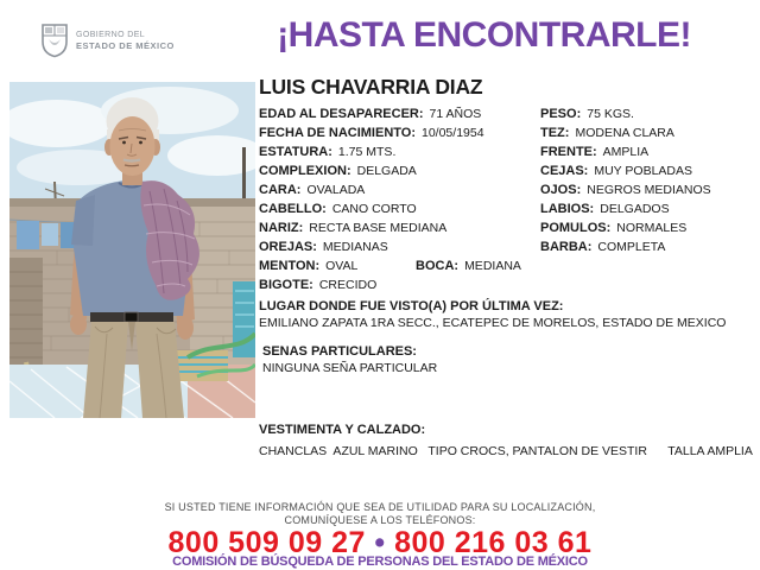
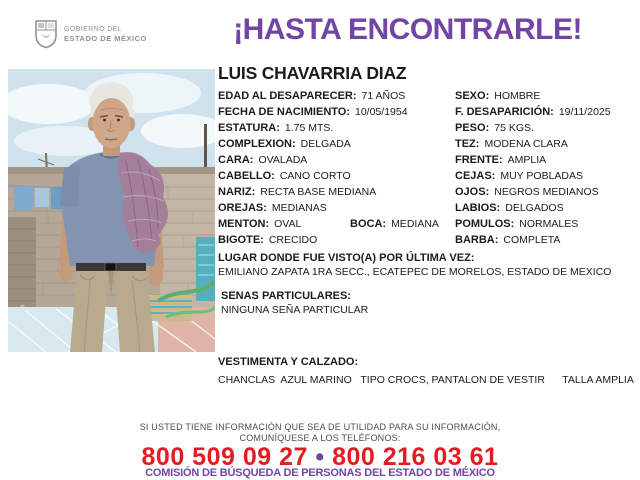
  ESTADO DE MÉXICO
  ¡HASTA ENCONTRARLE!
  LUIS CHAVARRIA DIAZ
  EDAD AL DESAPARECER:
  71 AÑOS
  FECHA DE NACIMIENTO:
  10/05/1954
  ESTATURA:
  1.75 MTS.
  COMPLEXION:
  DELGADA
  CARA:
  OVALADA
  CABELLO:
  CANO CORTO
  NARIZ:
  RECTA BASE MEDIANA
  OREJAS:
  MEDIANAS
  MENTON:
  OVAL
  BIGOTE:
  CRECIDO
  BOCA:
  MEDIANA
+ SEXO:
+ HOMBRE
+ F. DESAPARICIÓN:
+ 19/11/2025
  PESO:
  75 KGS.
  TEZ:
  MODENA CLARA
  FRENTE:
  AMPLIA
  CEJAS:
  MUY POBLADAS
  OJOS:
  NEGROS MEDIANOS
  LABIOS:
  DELGADOS
  POMULOS:
  NORMALES
  BARBA:
  COMPLETA
  LUGAR DONDE FUE VISTO(A) POR ÚLTIMA VEZ:
  EMILIANO ZAPATA 1RA SECC., ECATEPEC DE MORELOS, ESTADO DE MEXICO
  SENAS PARTICULARES:
  NINGUNA SEÑA PARTICULAR
  VESTIMENTA Y CALZADO:
  CHANCLAS AZUL MARINO TIPO CROCS, PANTALON DE VESTIR TALLA AMPLIA
- SI USTED TIENE INFORMACIÓN QUE SEA DE UTILIDAD PARA SU LOCALIZACIÓN,
+ SI USTED TIENE INFORMACIÓN QUE SEA DE UTILIDAD PARA SU INFORMACIÓN,
  COMUNÍQUESE A LOS TELÉFONOS:
  800 509 09 27 • 800 216 03 61
  COMISIÓN DE BÚSQUEDA DE PERSONAS DEL ESTADO DE MÉXICO
